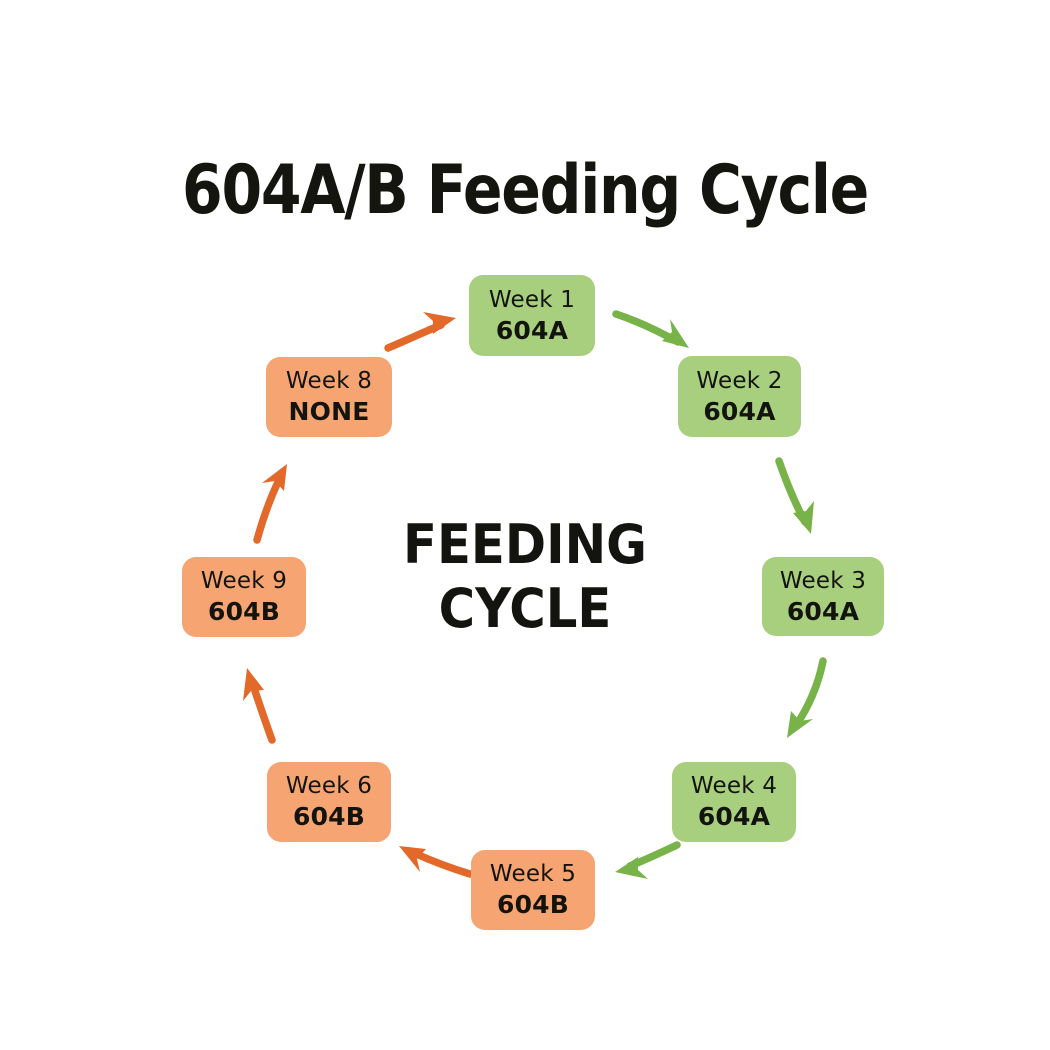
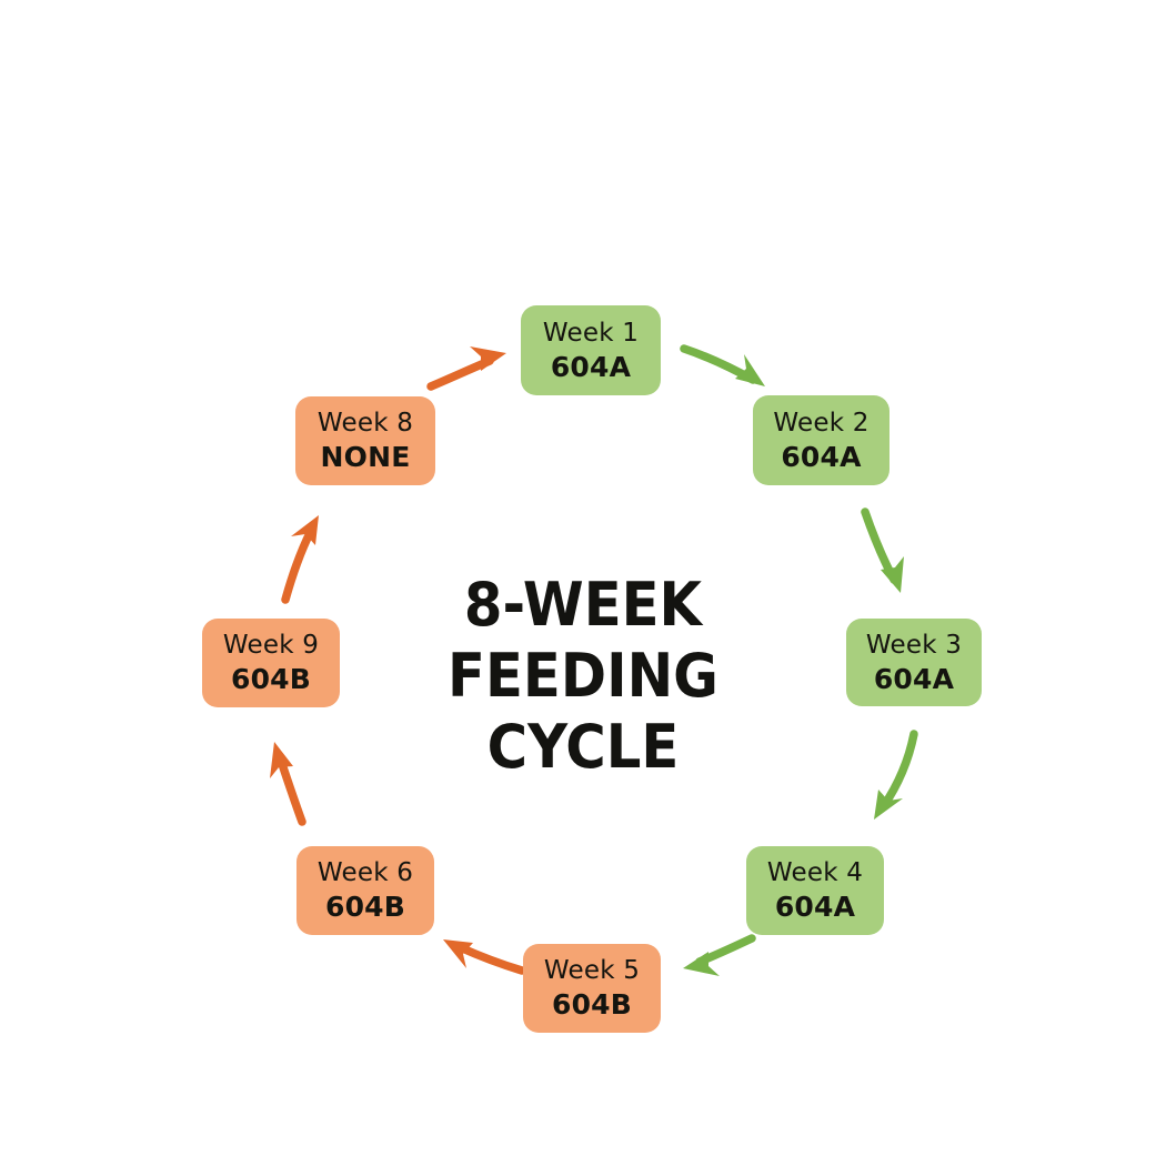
- 604A/B Feeding Cycle
  Week 1
  604A
  Week 2
  604A
  Week 3
  604A
  Week 4
  604A
  Week 5
  604B
  Week 6
  604B
  Week 9
  604B
  Week 8
  NONE
+ 8-WEEK
  FEEDING
  CYCLE
